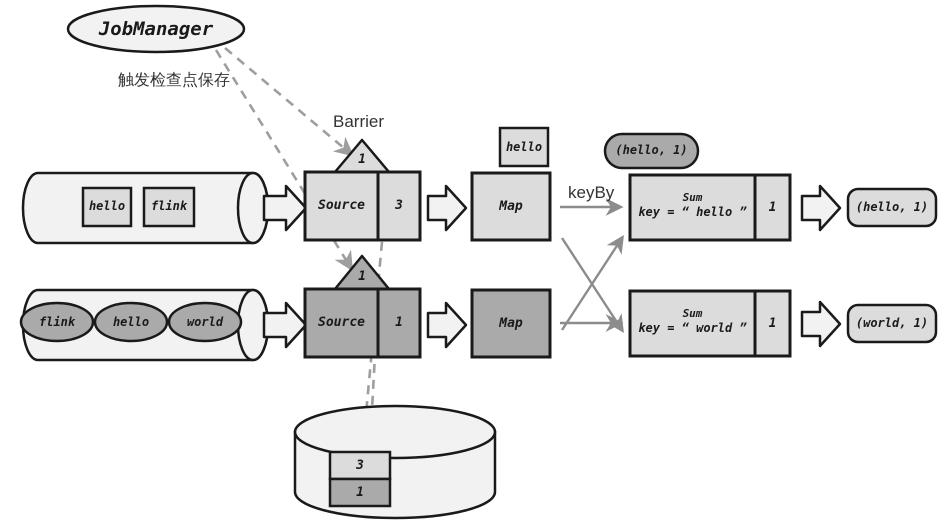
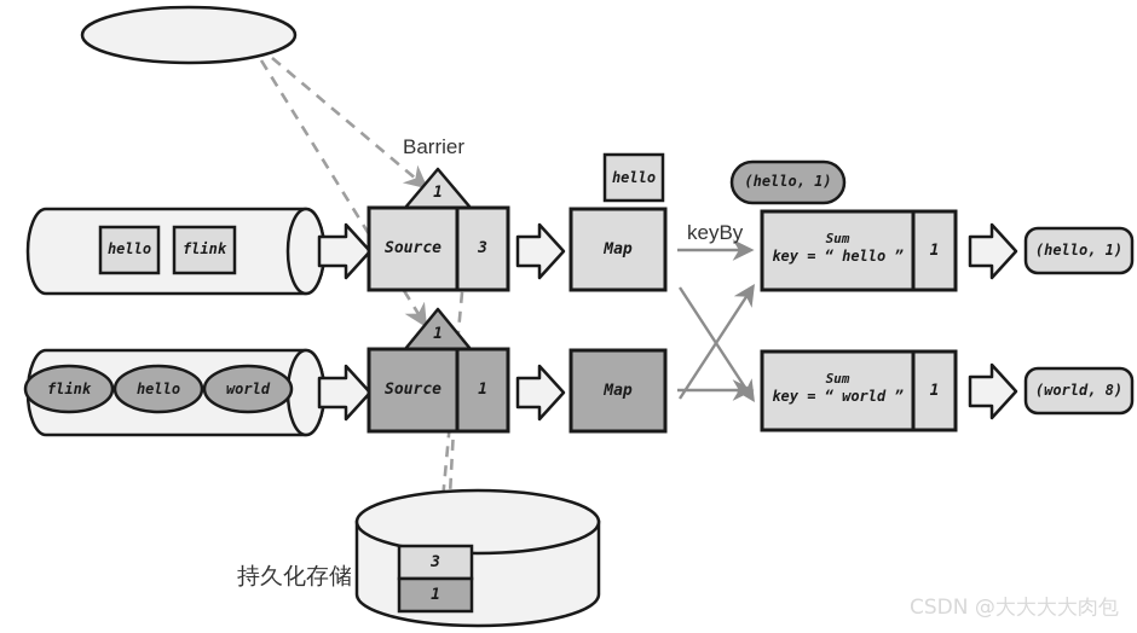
- JobManager
- 触发检查点保存
  Barrier
  hello
  flink
  flink
  hello
  world
  1
  1
  Source
  3
  Source
  1
  hello
  Map
  Map
  keyBy
  (hello, 1)
  Sum
  key = “ hello ”
  1
  Sum
  key = “ world ”
  1
  (hello, 1)
- (world, 1)
+ (world, 8)
+ 持久化存储
  3
  1
+ CSDN @大大大大肉包
